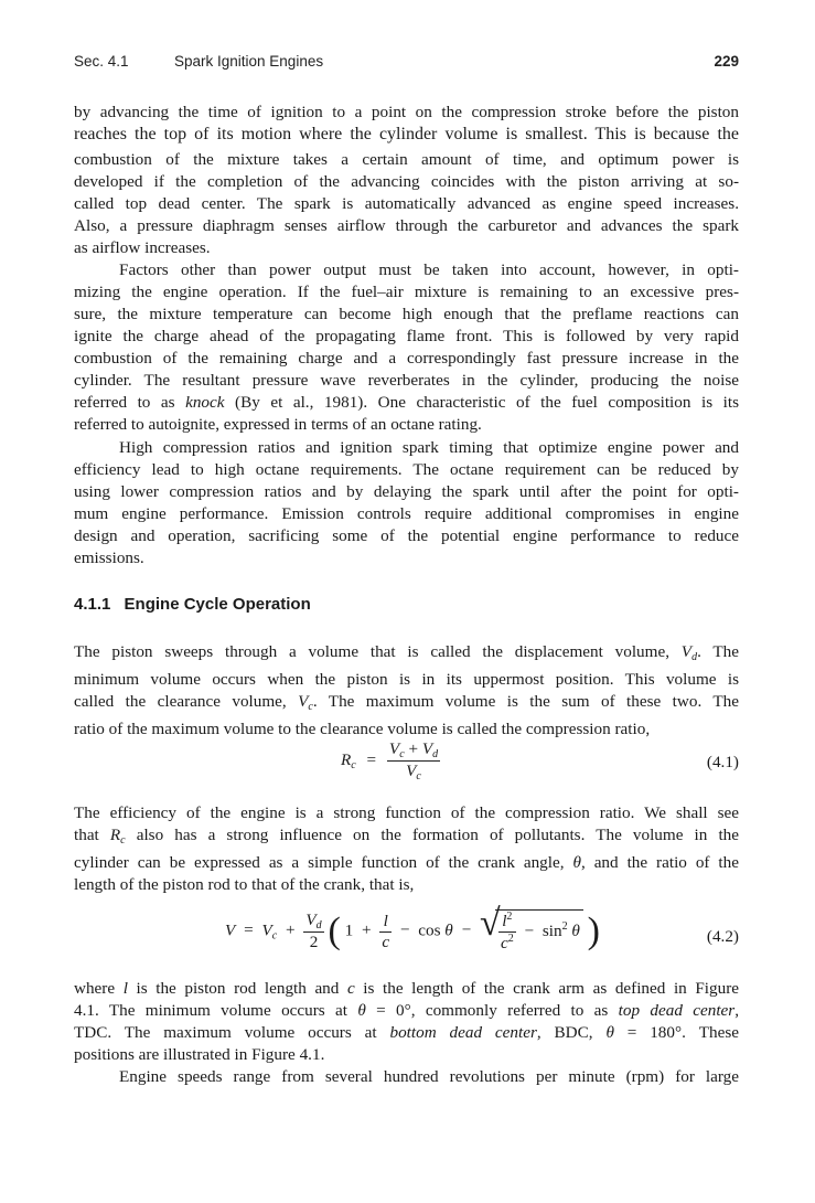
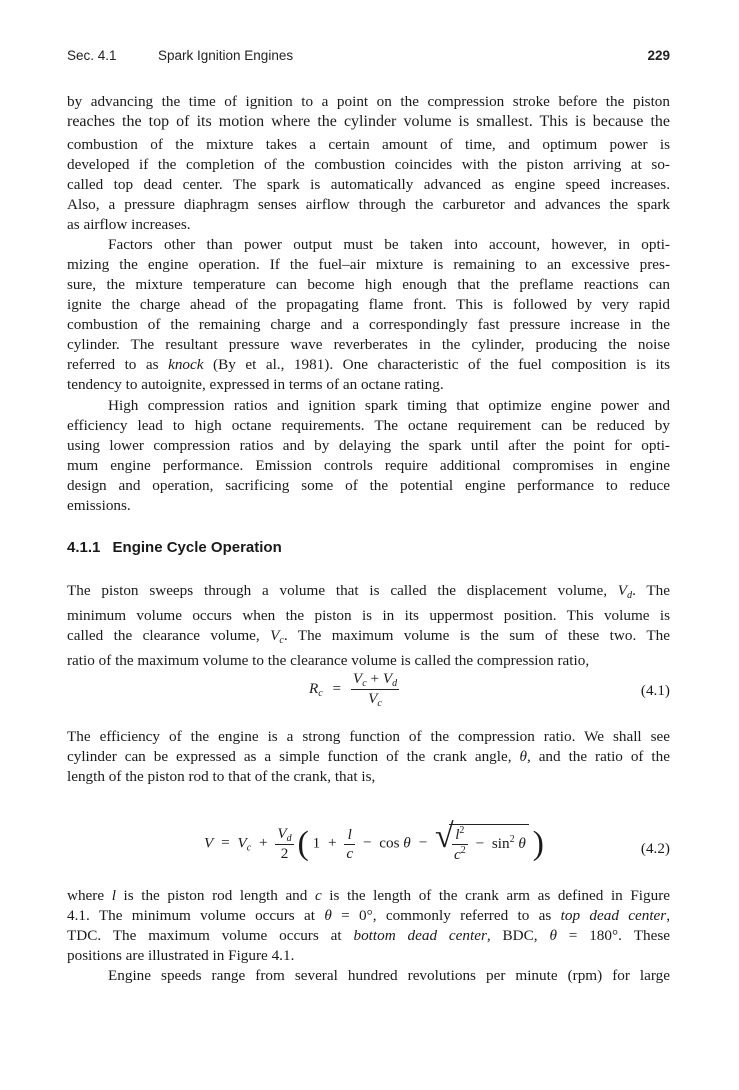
  Sec. 4.1
  Spark Ignition Engines
  229
  by advancing the time of ignition to a point on the compression stroke before the piston
  reaches the top of its motion where the cylinder volume is smallest. This is because the
  combustion of the mixture takes a certain amount of time, and optimum power is
- developed if the completion of the advancing coincides with the piston arriving at so-
+ developed if the completion of the combustion coincides with the piston arriving at so-
  called top dead center. The spark is automatically advanced as engine speed increases.
  Also, a pressure diaphragm senses airflow through the carburetor and advances the spark
  as airflow increases.
  Factors other than power output must be taken into account, however, in opti-
  mizing the engine operation. If the fuel–air mixture is remaining to an excessive pres-
  sure, the mixture temperature can become high enough that the preflame reactions can
  ignite the charge ahead of the propagating flame front. This is followed by very rapid
  combustion of the remaining charge and a correspondingly fast pressure increase in the
  cylinder. The resultant pressure wave reverberates in the cylinder, producing the noise
  referred to as knock (By et al., 1981). One characteristic of the fuel composition is its
- referred to autoignite, expressed in terms of an octane rating.
+ tendency to autoignite, expressed in terms of an octane rating.
  High compression ratios and ignition spark timing that optimize engine power and
  efficiency lead to high octane requirements. The octane requirement can be reduced by
  using lower compression ratios and by delaying the spark until after the point for opti-
  mum engine performance. Emission controls require additional compromises in engine
  design and operation, sacrificing some of the potential engine performance to reduce
  emissions.
  4.1.1 Engine Cycle Operation
  The piston sweeps through a volume that is called the displacement volume, Vd. The
  minimum volume occurs when the piston is in its uppermost position. This volume is
  called the clearance volume, Vc. The maximum volume is the sum of these two. The
  ratio of the maximum volume to the clearance volume is called the compression ratio,
  Rc =
  Vc + Vd
  Vc
  (4.1)
  The efficiency of the engine is a strong function of the compression ratio. We shall see
- that Rc also has a strong influence on the formation of pollutants. The volume in the
  cylinder can be expressed as a simple function of the crank angle, θ, and the ratio of the
  length of the piston rod to that of the crank, that is,
  V = Vc +
  Vd
  2
  ( 1 +
  l
  c
  − cos θ −
  √
  l2
  c2
  − sin2 θ )
  (4.2)
  where l is the piston rod length and c is the length of the crank arm as defined in Figure
  4.1. The minimum volume occurs at θ = 0°, commonly referred to as top dead center,
  TDC. The maximum volume occurs at bottom dead center, BDC, θ = 180°. These
  positions are illustrated in Figure 4.1.
  Engine speeds range from several hundred revolutions per minute (rpm) for large
